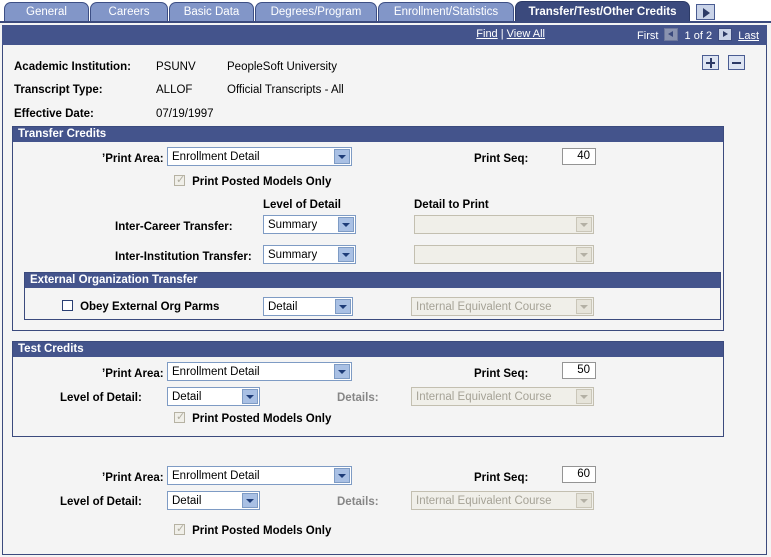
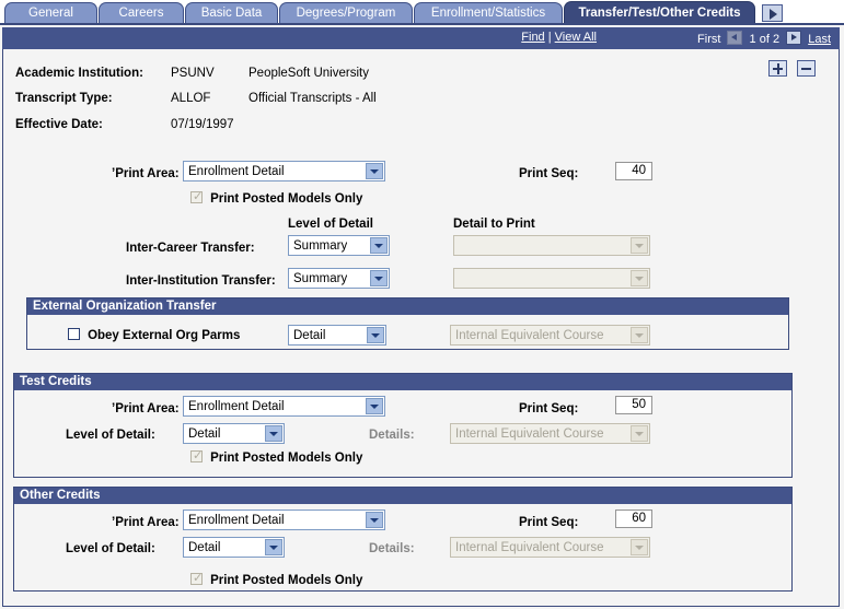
  General
  Careers
  Basic Data
  Degrees/Program
  Enrollment/Statistics
  Transfer/Test/Other Credits
  Find | View All
  First 1 of 2 Last
  Academic Institution:
  PSUNV
  PeopleSoft University
  Transcript Type:
  ALLOF
  Official Transcripts - All
  Effective Date:
  07/19/1997
- Transfer Credits
  Print Area:
  Enrollment Detail
  Print Seq:
  40
  ✓
  Print Posted Models Only
  Level of Detail
  Detail to Print
  Inter-Career Transfer:
  Summary
  Inter-Institution Transfer:
  Summary
  External Organization Transfer
  Obey External Org Parms
  Detail
  Internal Equivalent Course
  Test Credits
  Print Area:
  Enrollment Detail
  Print Seq:
  50
  Level of Detail:
  Detail
  Details:
  Internal Equivalent Course
  ✓
  Print Posted Models Only
+ Other Credits
  Print Area:
  Enrollment Detail
  Print Seq:
  60
  Level of Detail:
  Detail
  Details:
  Internal Equivalent Course
  ✓
  Print Posted Models Only
